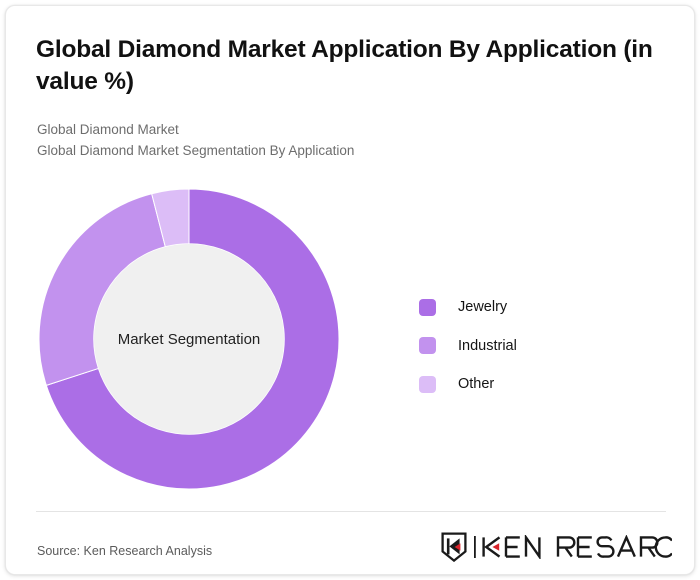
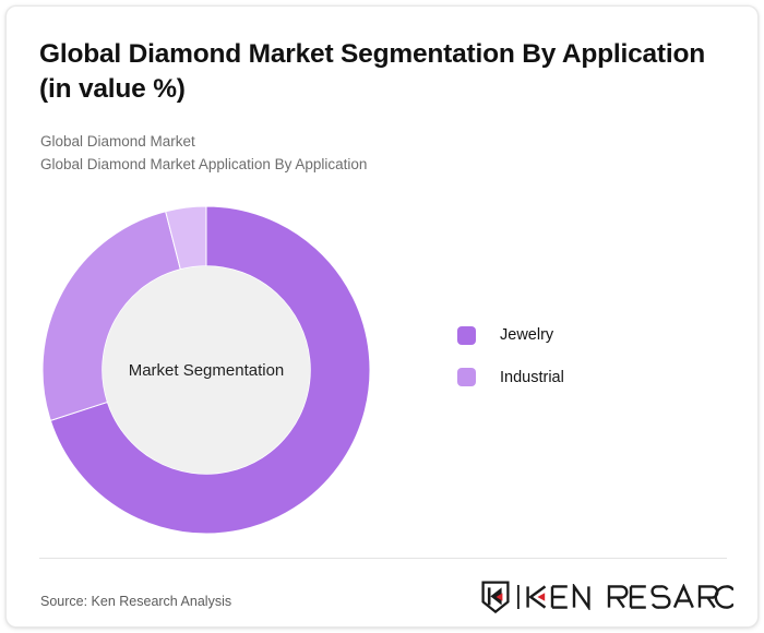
- Global Diamond Market Application By Application (in value %)
+ Global Diamond Market Segmentation By Application (in value %)
  Global Diamond Market
- Global Diamond Market Segmentation By Application
+ Global Diamond Market Application By Application
  Market Segmentation
  Jewelry
  Industrial
- Other
  Source: Ken Research Analysis
